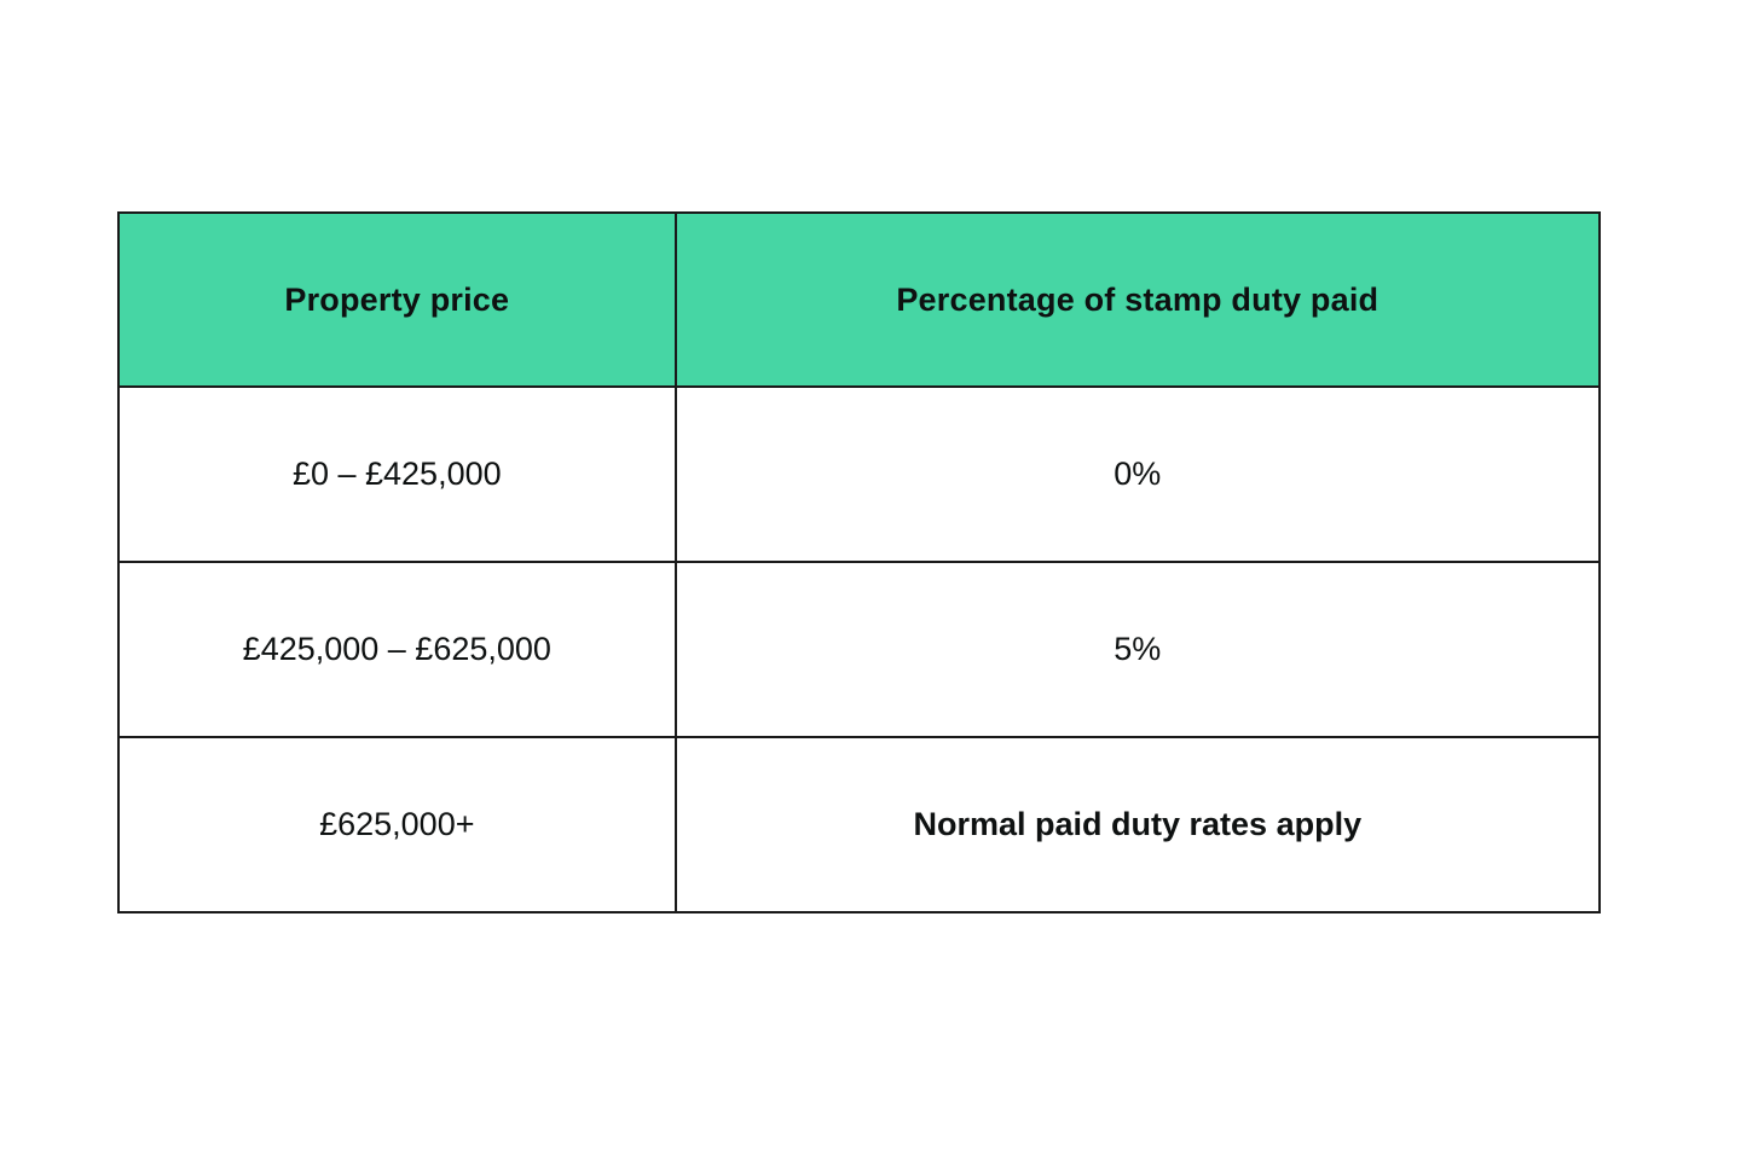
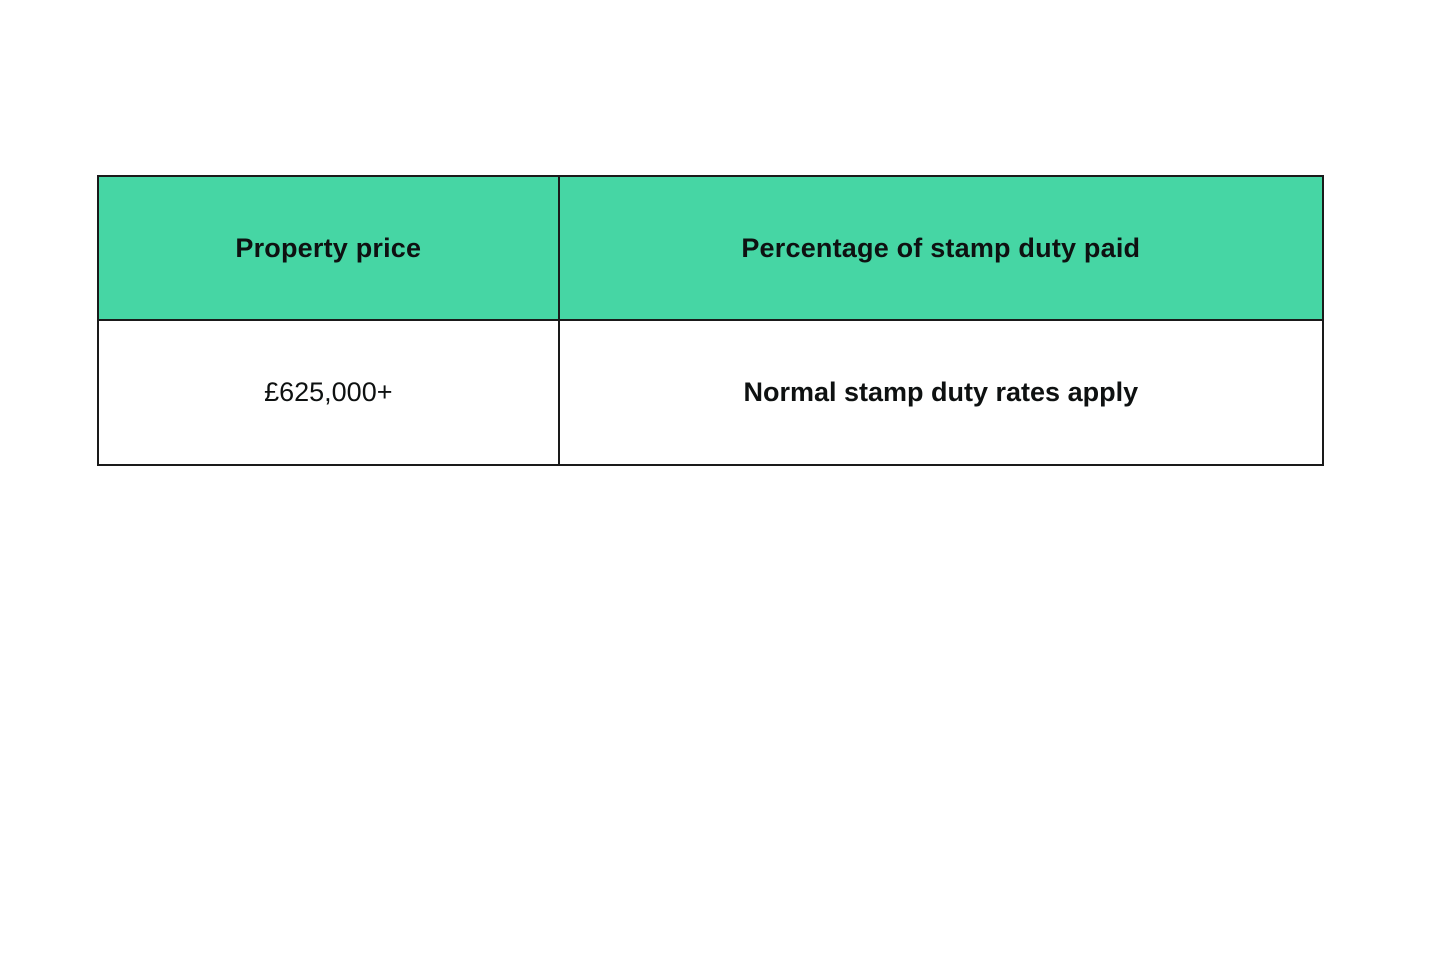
  Property price	Percentage of stamp duty paid
- £0 – £425,000	0%
- £425,000 – £625,000	5%
- £625,000+	Normal paid duty rates apply
+ £625,000+	Normal stamp duty rates apply
